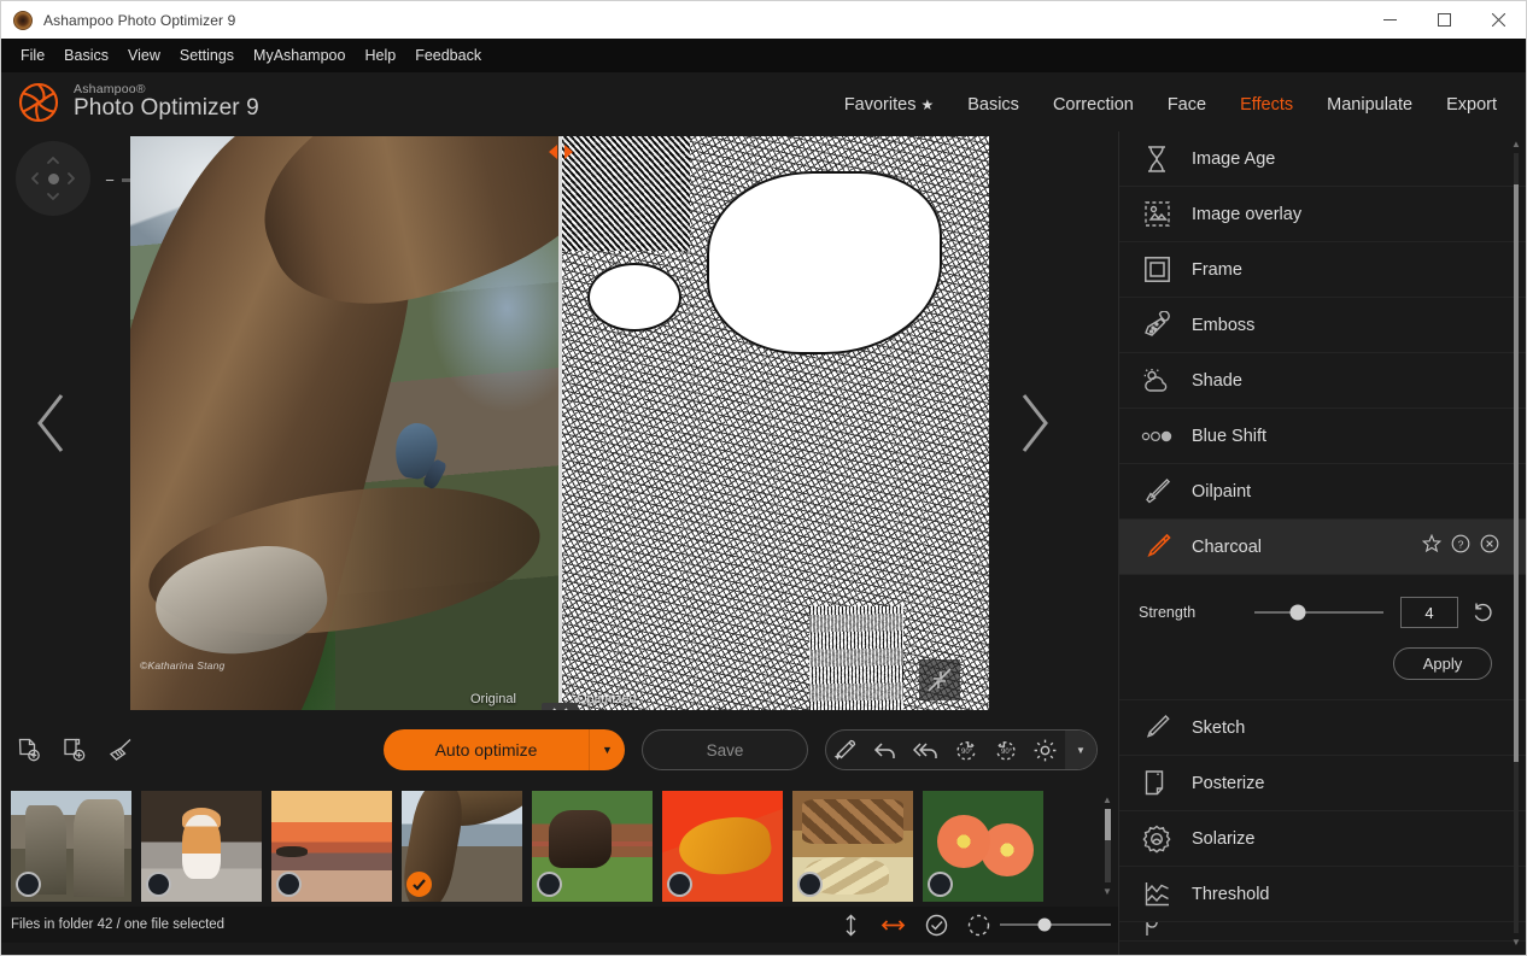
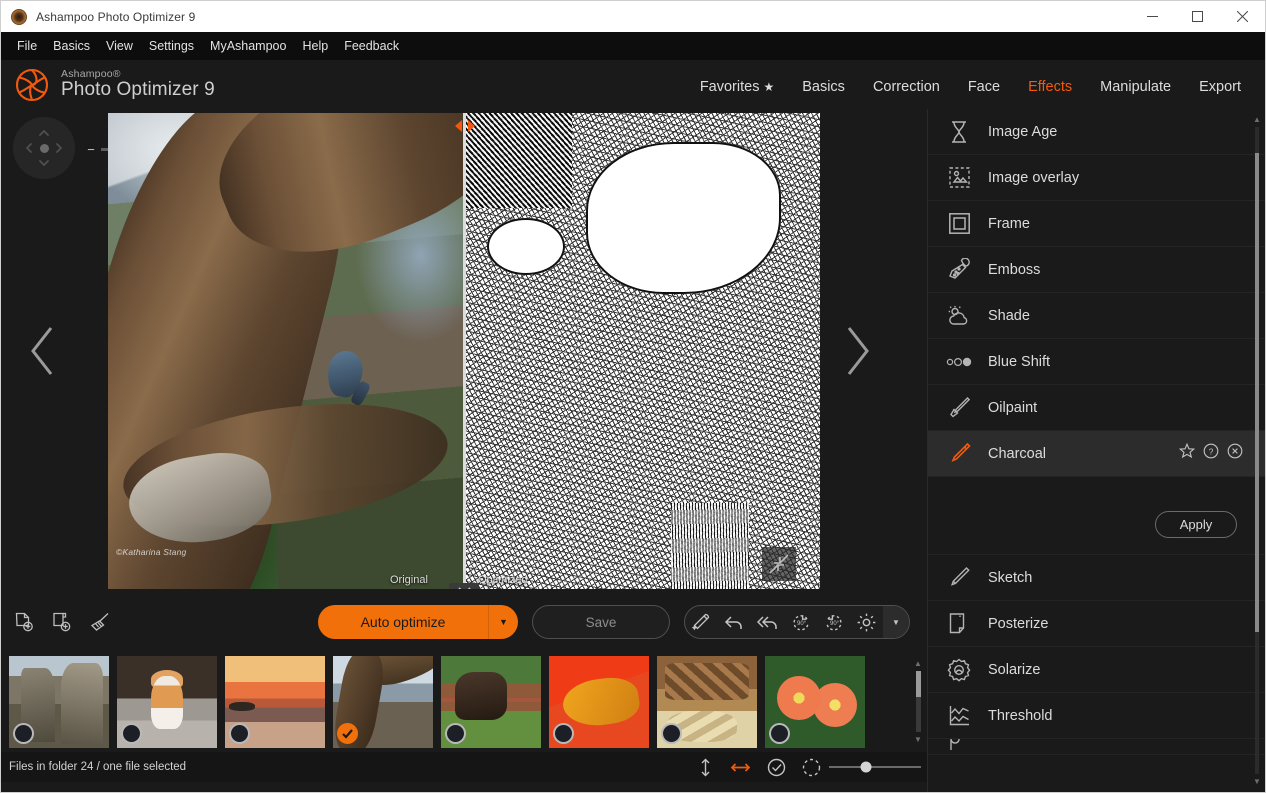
  Ashampoo Photo Optimizer 9
  File
  Basics
  View
  Settings
  MyAshampoo
  Help
  Feedback
  Ashampoo®
  Photo Optimizer 9
  Favorites
  ★
  Basics
  Correction
  Face
  Effects
  Manipulate
  Export
  −
  ©Katharina Stang
  Original
  Optimized
  Auto optimize
  ▼
  Save
  ▼
  ▲
  ▼
- Files in folder 42 / one file selected
+ Files in folder 24 / one file selected
  Image Age
  Image overlay
  Frame
  Emboss
  Shade
  Blue Shift
  Oilpaint
  Charcoal
  ?
- Strength
- 4
  Apply
  Sketch
  Posterize
  Solarize
  Threshold
  ▲
  ▼
